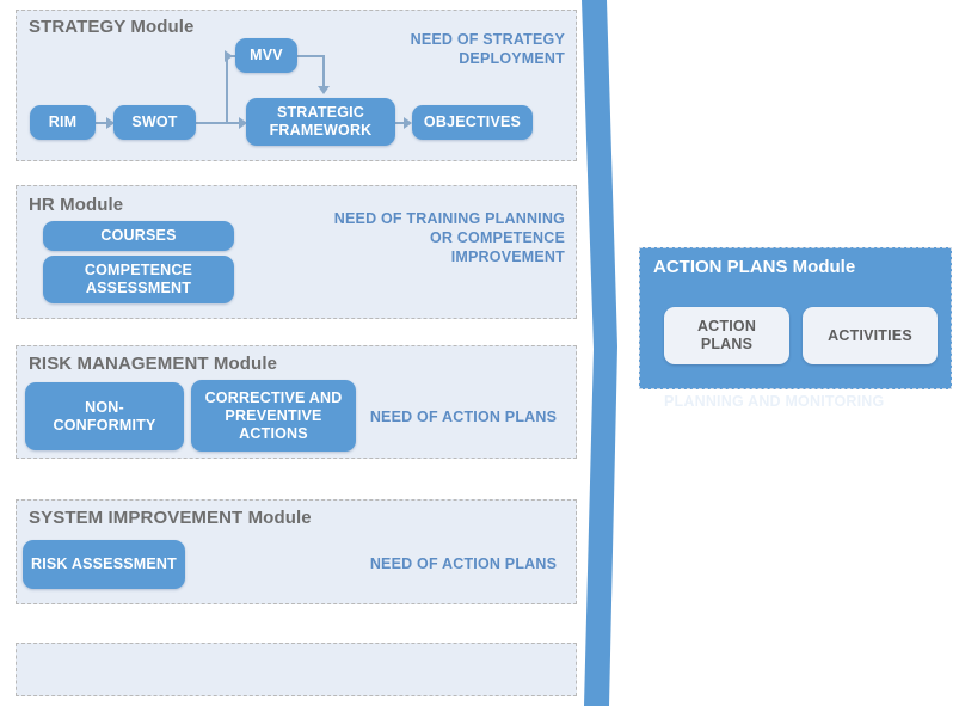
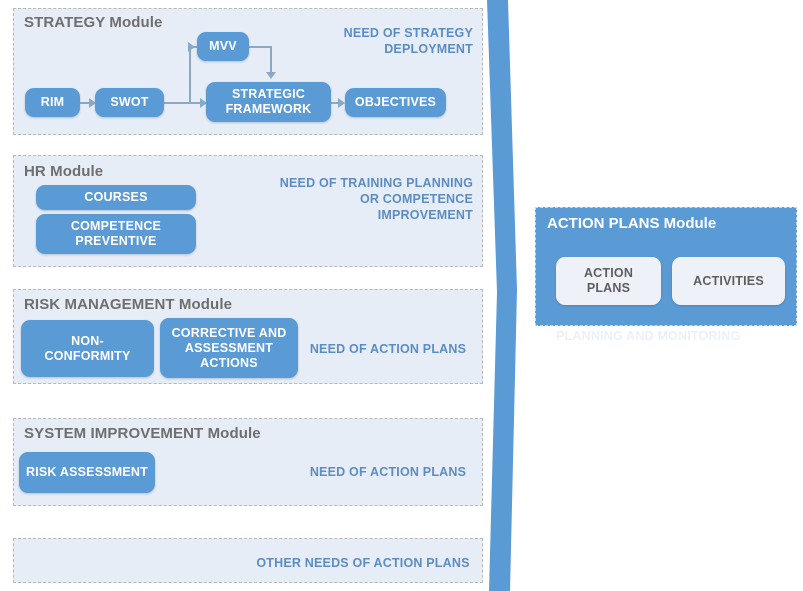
  STRATEGY Module
  NEED OF STRATEGY
  DEPLOYMENT
  RIM
  SWOT
  MVV
  STRATEGIC
  FRAMEWORK
  OBJECTIVES
  HR Module
  NEED OF TRAINING PLANNING
  OR COMPETENCE
  IMPROVEMENT
  COURSES
  COMPETENCE
- ASSESSMENT
+ PREVENTIVE
  RISK MANAGEMENT Module
  NEED OF ACTION PLANS
  NON-
  CONFORMITY
  CORRECTIVE AND
- PREVENTIVE
+ ASSESSMENT
  ACTIONS
  SYSTEM IMPROVEMENT Module
  NEED OF ACTION PLANS
  RISK ASSESSMENT
+ OTHER NEEDS OF ACTION PLANS
  ACTION PLANS Module
  ACTION
  PLANS
  ACTIVITIES
